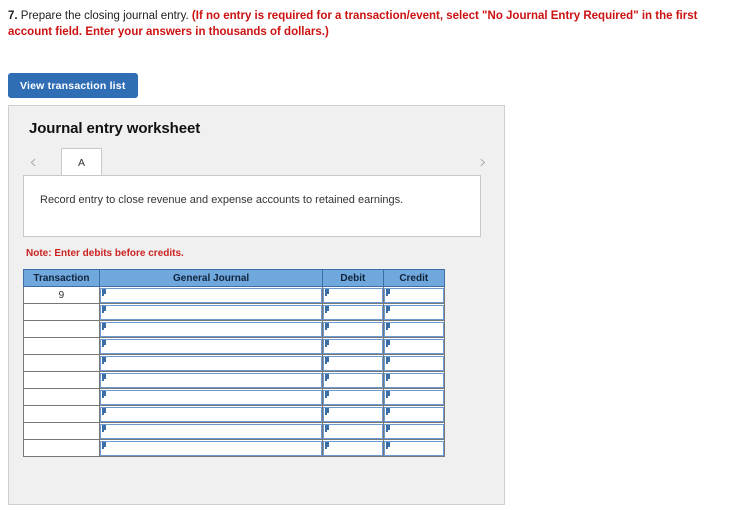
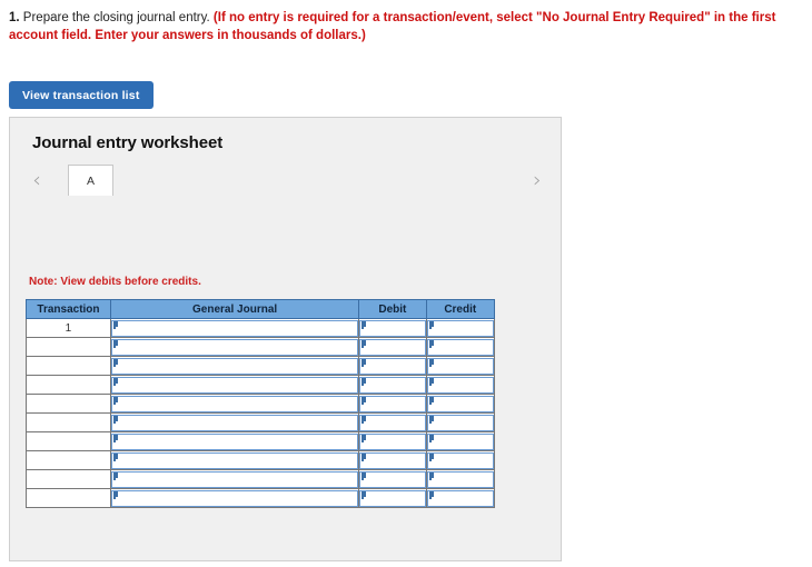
- 7. Prepare the closing journal entry. (If no entry is required for a transaction/event, select "No Journal Entry Required" in the first account field. Enter your answers in thousands of dollars.)
+ 1. Prepare the closing journal entry. (If no entry is required for a transaction/event, select "No Journal Entry Required" in the first account field. Enter your answers in thousands of dollars.)
  View transaction list
  Journal entry worksheet
  ‹
  A
  ›
- Record entry to close revenue and expense accounts to retained earnings.
- Note: Enter debits before credits.
+ Note: View debits before credits.
  Transaction	General Journal	Debit	Credit
- 9
+ 1
